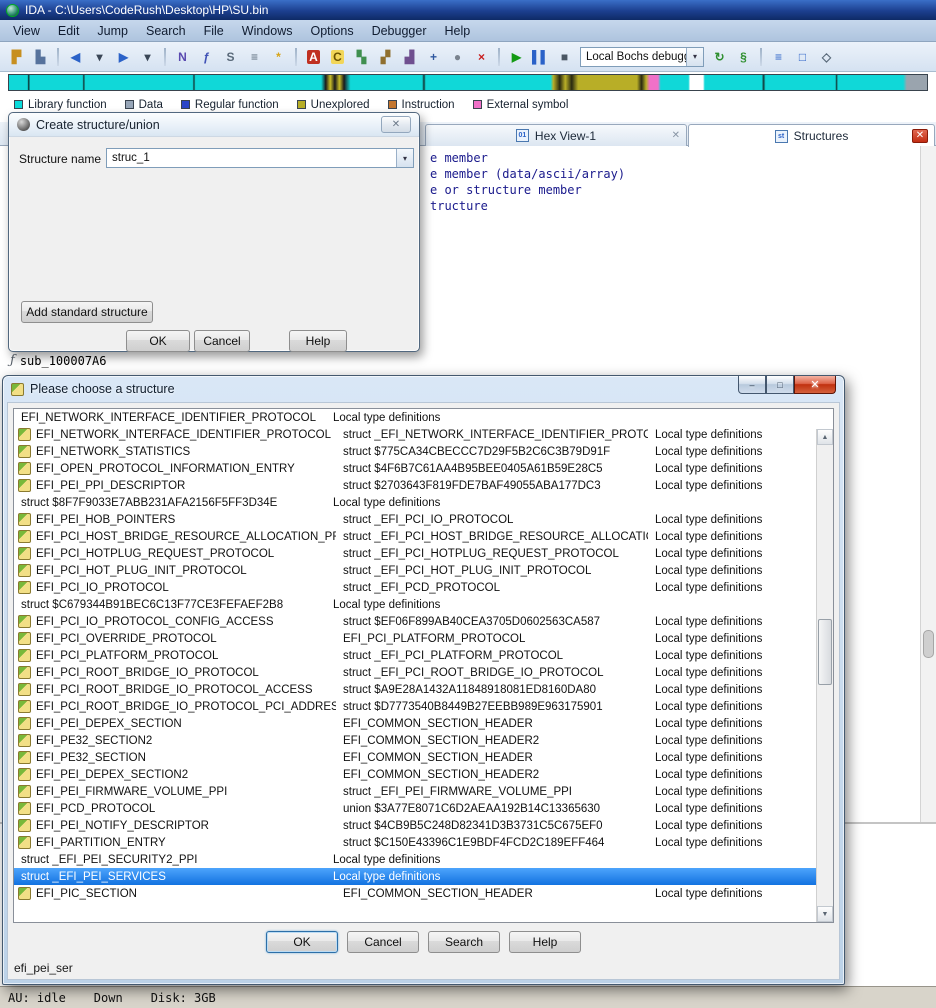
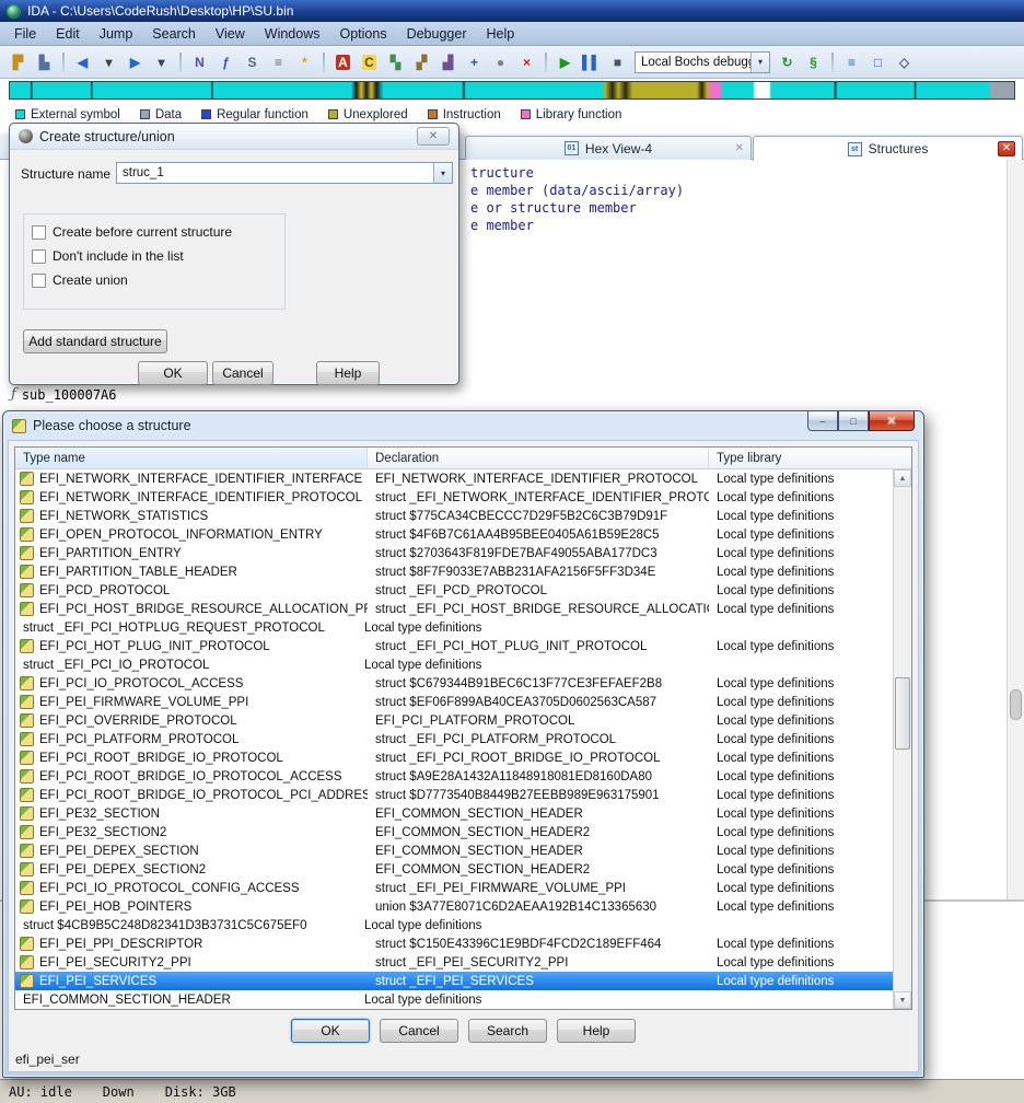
  IDA - C:\Users\CodeRush\Desktop\HP\SU.bin
- View
+ File
  Edit
  Jump
  Search
- File
+ View
  Windows
  Options
  Debugger
  Help
  ▛
  ▙
  ◀
  ▾
  ▶
  ▾
  N
  ƒ
  S
  ≡
  *
  A
  C
  ▚
  ▞
  ▟
  +
  ●
  ×
  ▶
  ▌▌
  ■
  Local Bochs debug
  ▾
  ↻
  §
  ≡
  □
  ◇
- Library function
+ External symbol
  Data
  Regular function
  Unexplored
  Instruction
- External symbol
+ Library function
- Hex View-1
+ Hex View-4
  ✕
  Structures
  ✕
- e member
+ tructure
  e member (data/ascii/array)
  e or structure member
- tructure
+ e member
  ƒ
  sub_100007A6
  AU: idle
  Down
  Disk: 3GB
  Create structure/union
  ✕
  Structure name
  struc_1
  ▾
+ Create before current structure
+ Don't include in the list
+ Create union
  Add standard structure
  OK
  Cancel
  Help
  Please choose a structure
  –
  □
  ✕
+ Type name
+ Declaration
+ Type library
+ EFI_NETWORK_INTERFACE_IDENTIFIER_INTERFACE
  EFI_NETWORK_INTERFACE_IDENTIFIER_PROTOCOL
  Local type definitions
  EFI_NETWORK_INTERFACE_IDENTIFIER_PROTOCOL
  struct _EFI_NETWORK_INTERFACE_IDENTIFIER_PROTO
  Local type definitions
  EFI_NETWORK_STATISTICS
  struct $775CA34CBECCC7D29F5B2C6C3B79D91F
  Local type definitions
  EFI_OPEN_PROTOCOL_INFORMATION_ENTRY
  struct $4F6B7C61AA4B95BEE0405A61B59E28C5
  Local type definitions
- EFI_PEI_PPI_DESCRIPTOR
+ EFI_PARTITION_ENTRY
  struct $2703643F819FDE7BAF49055ABA177DC3
  Local type definitions
+ EFI_PARTITION_TABLE_HEADER
  struct $8F7F9033E7ABB231AFA2156F5FF3D34E
  Local type definitions
- EFI_PEI_HOB_POINTERS
+ EFI_PCD_PROTOCOL
- struct _EFI_PCI_IO_PROTOCOL
+ struct _EFI_PCD_PROTOCOL
  Local type definitions
  EFI_PCI_HOST_BRIDGE_RESOURCE_ALLOCATION_P
  struct _EFI_PCI_HOST_BRIDGE_RESOURCE_ALLOCATI
  Local type definitions
- EFI_PCI_HOTPLUG_REQUEST_PROTOCOL
  struct _EFI_PCI_HOTPLUG_REQUEST_PROTOCOL
  Local type definitions
  EFI_PCI_HOT_PLUG_INIT_PROTOCOL
  struct _EFI_PCI_HOT_PLUG_INIT_PROTOCOL
  Local type definitions
- EFI_PCI_IO_PROTOCOL
- struct _EFI_PCD_PROTOCOL
+ struct _EFI_PCI_IO_PROTOCOL
  Local type definitions
+ EFI_PCI_IO_PROTOCOL_ACCESS
  struct $C679344B91BEC6C13F77CE3FEFAEF2B8
  Local type definitions
- EFI_PCI_IO_PROTOCOL_CONFIG_ACCESS
+ EFI_PEI_FIRMWARE_VOLUME_PPI
  struct $EF06F899AB40CEA3705D0602563CA587
  Local type definitions
  EFI_PCI_OVERRIDE_PROTOCOL
  EFI_PCI_PLATFORM_PROTOCOL
  Local type definitions
  EFI_PCI_PLATFORM_PROTOCOL
  struct _EFI_PCI_PLATFORM_PROTOCOL
  Local type definitions
  EFI_PCI_ROOT_BRIDGE_IO_PROTOCOL
  struct _EFI_PCI_ROOT_BRIDGE_IO_PROTOCOL
  Local type definitions
  EFI_PCI_ROOT_BRIDGE_IO_PROTOCOL_ACCESS
  struct $A9E28A1432A11848918081ED8160DA80
  Local type definitions
  EFI_PCI_ROOT_BRIDGE_IO_PROTOCOL_PCI_ADDRES
  struct $D7773540B8449B27EEBB989E963175901
  Local type definitions
- EFI_PEI_DEPEX_SECTION
+ EFI_PE32_SECTION
  EFI_COMMON_SECTION_HEADER
  Local type definitions
  EFI_PE32_SECTION2
  EFI_COMMON_SECTION_HEADER2
  Local type definitions
- EFI_PE32_SECTION
+ EFI_PEI_DEPEX_SECTION
  EFI_COMMON_SECTION_HEADER
  Local type definitions
  EFI_PEI_DEPEX_SECTION2
  EFI_COMMON_SECTION_HEADER2
  Local type definitions
- EFI_PEI_FIRMWARE_VOLUME_PPI
+ EFI_PCI_IO_PROTOCOL_CONFIG_ACCESS
  struct _EFI_PEI_FIRMWARE_VOLUME_PPI
  Local type definitions
- EFI_PCD_PROTOCOL
+ EFI_PEI_HOB_POINTERS
  union $3A77E8071C6D2AEAA192B14C13365630
  Local type definitions
- EFI_PEI_NOTIFY_DESCRIPTOR
  struct $4CB9B5C248D82341D3B3731C5C675EF0
  Local type definitions
- EFI_PARTITION_ENTRY
+ EFI_PEI_PPI_DESCRIPTOR
  struct $C150E43396C1E9BDF4FCD2C189EFF464
  Local type definitions
+ EFI_PEI_SECURITY2_PPI
  struct _EFI_PEI_SECURITY2_PPI
  Local type definitions
+ EFI_PEI_SERVICES
  struct _EFI_PEI_SERVICES
  Local type definitions
- EFI_PIC_SECTION
  EFI_COMMON_SECTION_HEADER
  Local type definitions
  OK
  Cancel
  Search
  Help
  efi_pei_ser
